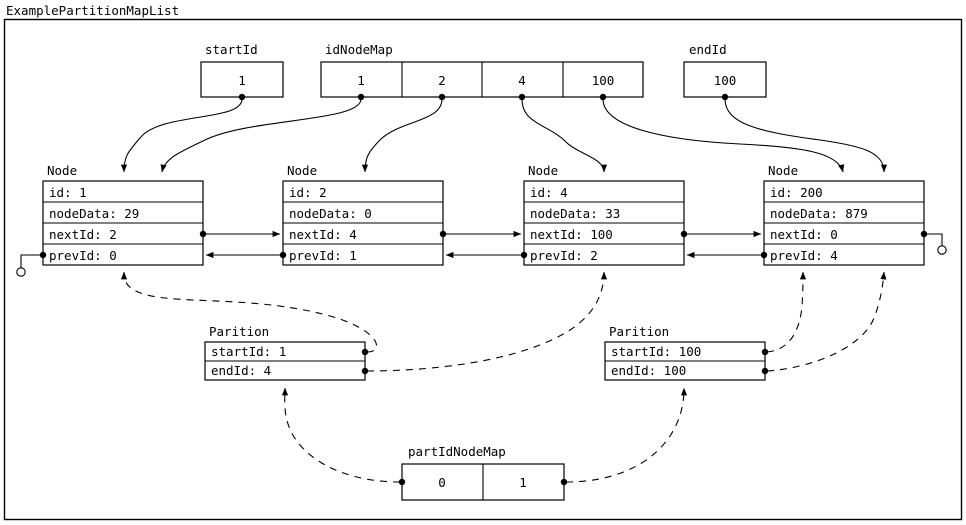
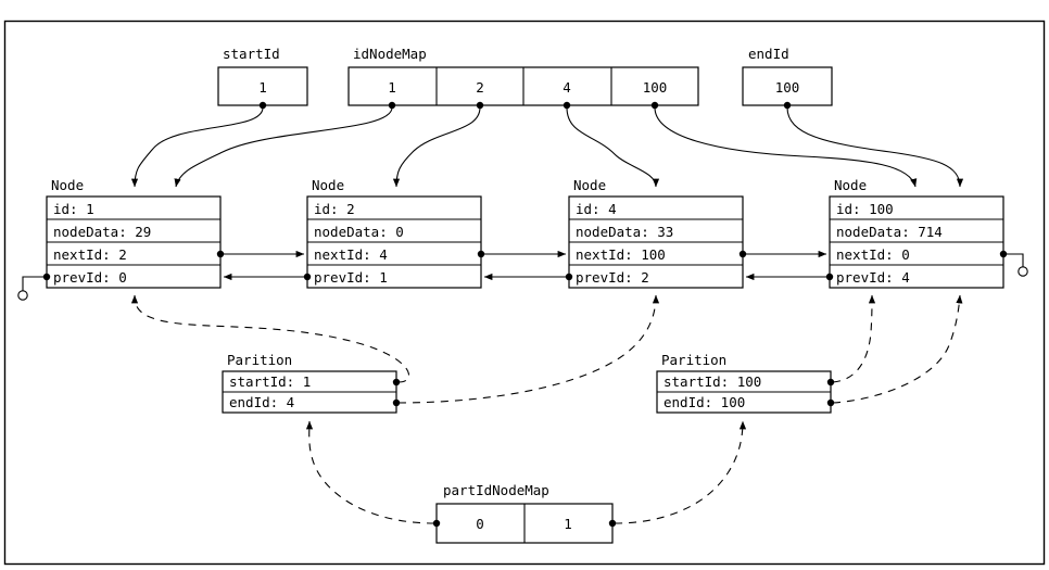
- ExamplePartitionMapList
  startId
  1
  idNodeMap
  1
  2
  4
  100
  endId
  100
  Node
  id: 1
  nodeData: 29
  nextId: 2
  prevId: 0
  Node
  id: 2
  nodeData: 0
  nextId: 4
  prevId: 1
  Node
  id: 4
  nodeData: 33
  nextId: 100
  prevId: 2
  Node
- id: 200
+ id: 100
- nodeData: 879
+ nodeData: 714
  nextId: 0
  prevId: 4
  Parition
  startId: 1
  endId: 4
  Parition
  startId: 100
  endId: 100
  partIdNodeMap
  0
  1
